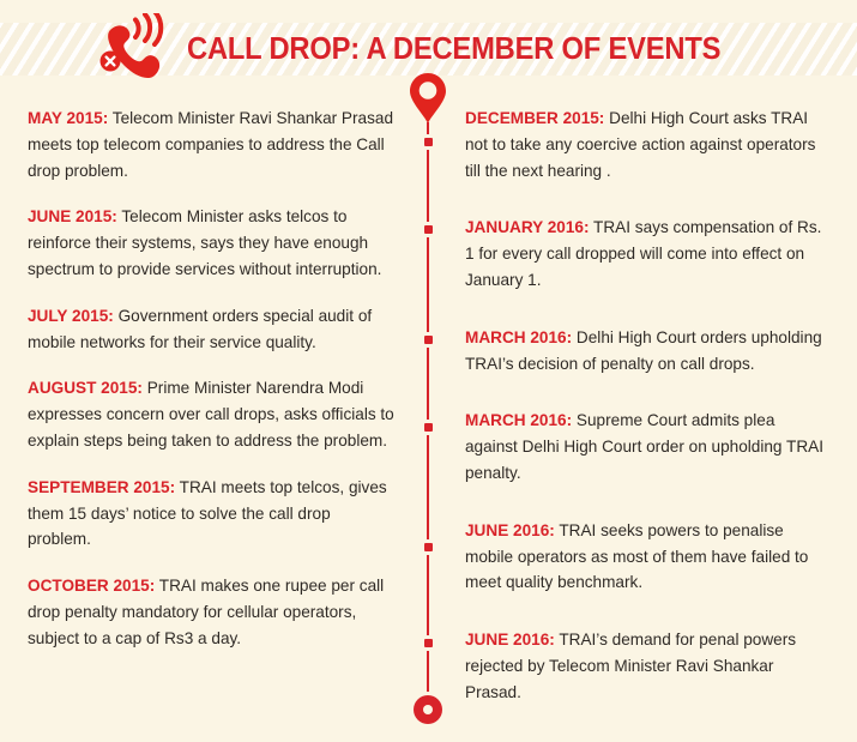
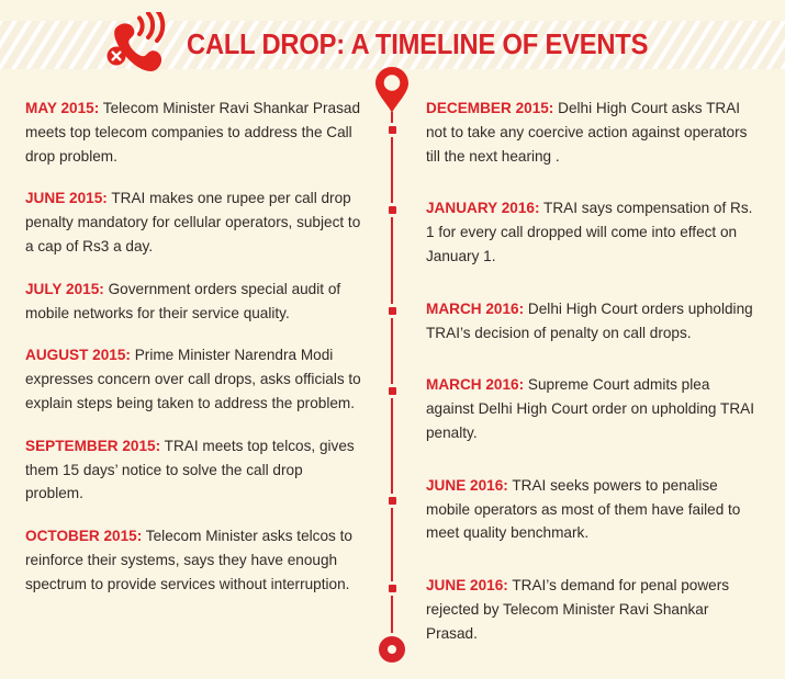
- CALL DROP: A DECEMBER OF EVENTS
+ CALL DROP: A TIMELINE OF EVENTS
  MAY 2015: Telecom Minister Ravi Shankar Prasad meets top telecom companies to address the Call drop problem.
- JUNE 2015: Telecom Minister asks telcos to reinforce their systems, says they have enough spectrum to provide services without interruption.
+ JUNE 2015: TRAI makes one rupee per call drop penalty mandatory for cellular operators, subject to a cap of Rs3 a day.
  JULY 2015: Government orders special audit of mobile networks for their service quality.
  AUGUST 2015: Prime Minister Narendra Modi expresses concern over call drops, asks officials to explain steps being taken to address the problem.
  SEPTEMBER 2015: TRAI meets top telcos, gives them 15 days’ notice to solve the call drop problem.
- OCTOBER 2015: TRAI makes one rupee per call drop penalty mandatory for cellular operators, subject to a cap of Rs3 a day.
+ OCTOBER 2015: Telecom Minister asks telcos to reinforce their systems, says they have enough spectrum to provide services without interruption.
  DECEMBER 2015: Delhi High Court asks TRAI not to take any coercive action against operators till the next hearing .
  JANUARY 2016: TRAI says compensation of Rs. 1 for every call dropped will come into effect on January 1.
  MARCH 2016: Delhi High Court orders upholding TRAI’s decision of penalty on call drops.
  MARCH 2016: Supreme Court admits plea against Delhi High Court order on upholding TRAI penalty.
  JUNE 2016: TRAI seeks powers to penalise mobile operators as most of them have failed to meet quality benchmark.
  JUNE 2016: TRAI’s demand for penal powers rejected by Telecom Minister Ravi Shankar Prasad.
